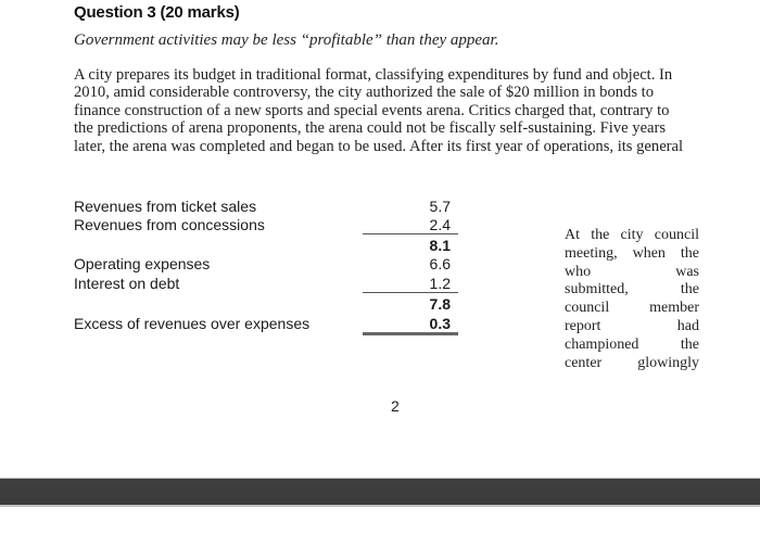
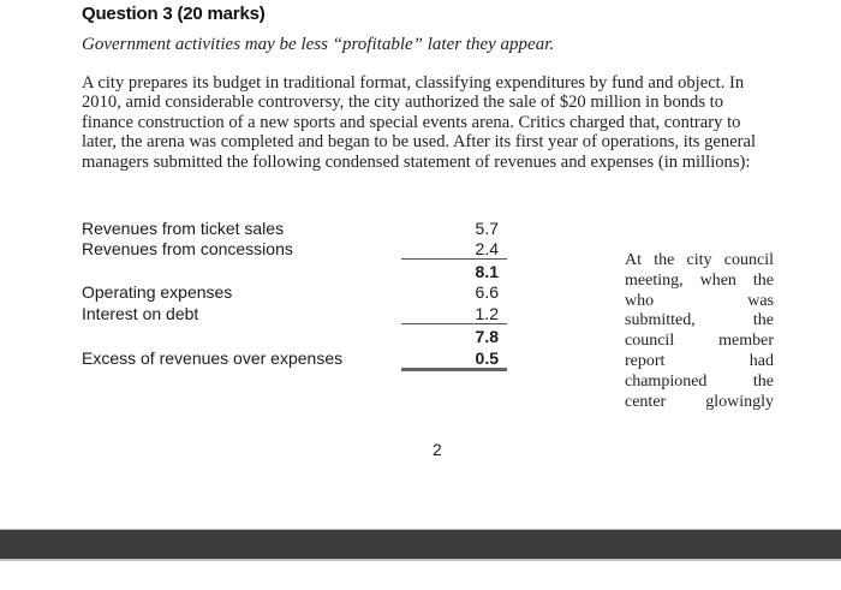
  Question 3 (20 marks)
- Government activities may be less “profitable” than they appear.
+ Government activities may be less “profitable” later they appear.
  A city prepares its budget in traditional format, classifying expenditures by fund and object. In
  2010, amid considerable controversy, the city authorized the sale of $20 million in bonds to
  finance construction of a new sports and special events arena. Critics charged that, contrary to
- the predictions of arena proponents, the arena could not be fiscally self-sustaining. Five years
  later, the arena was completed and began to be used. After its first year of operations, its general
+ managers submitted the following condensed statement of revenues and expenses (in millions):
  Revenues from ticket sales
  5.7
  Revenues from concessions
  2.4
  8.1
  Operating expenses
  6.6
  Interest on debt
  1.2
  7.8
  Excess of revenues over expenses
- 0.3
+ 0.5
  At
  the
  city
  council
  meeting,
  when
  the
  who
  was
  submitted,
  the
  council
  member
  report
  had
  championed
  the
  center
  glowingly
  2
